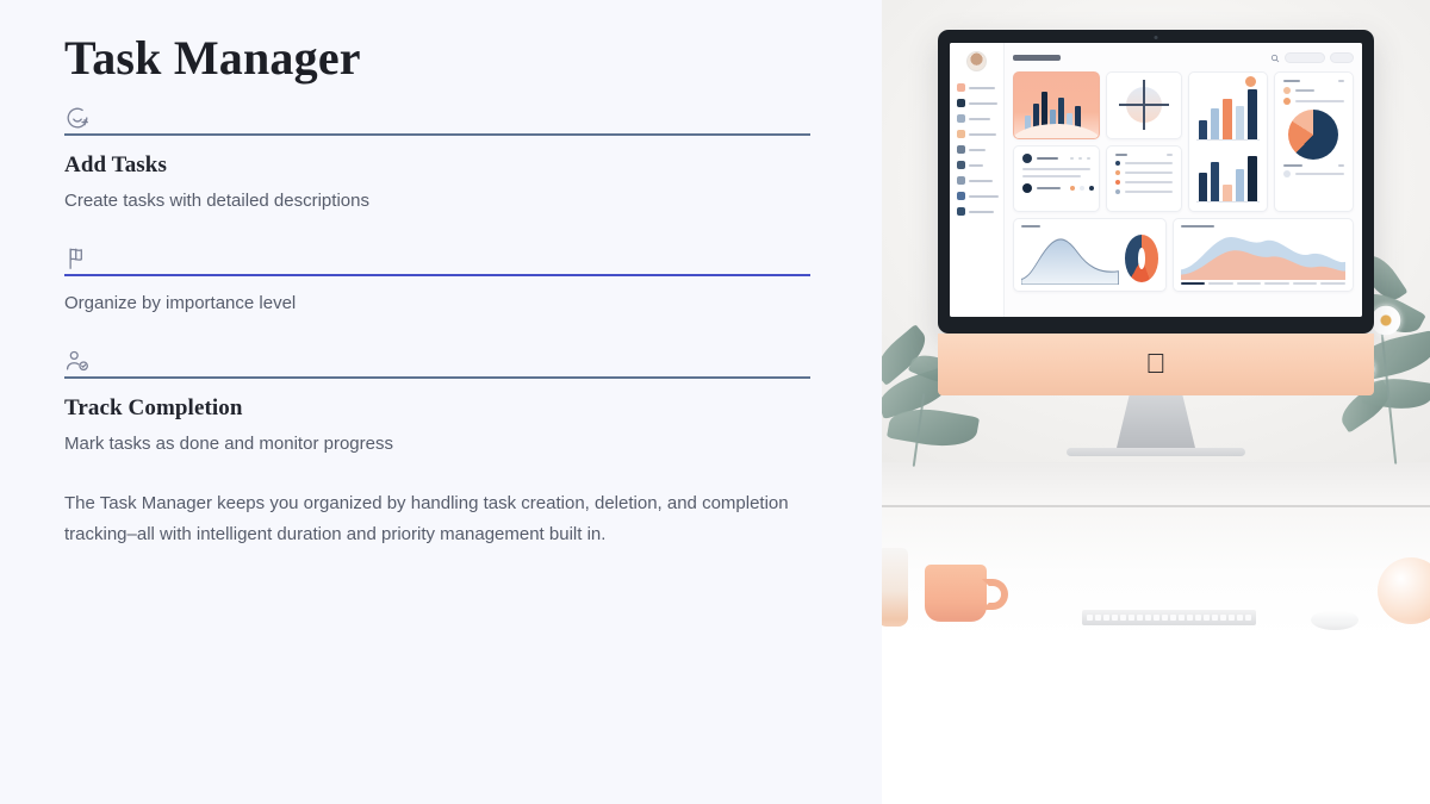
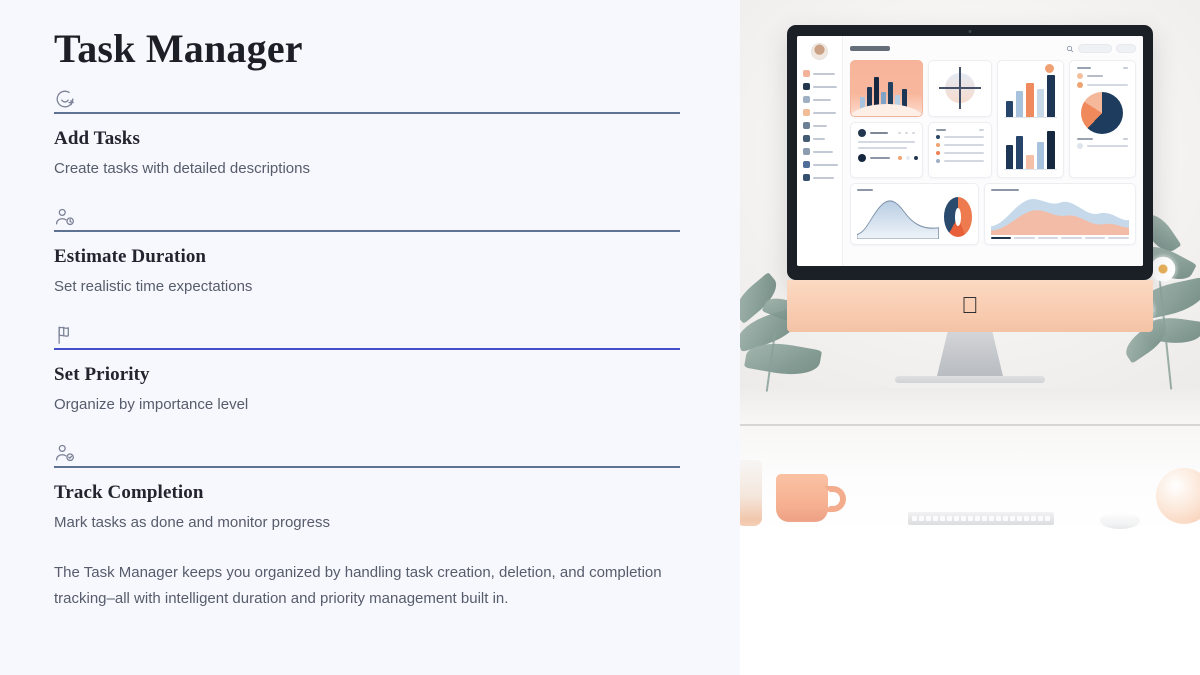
  Task Manager
  Add Tasks
  Create tasks with detailed descriptions
+ Estimate Duration
+ Set realistic time expectations
+ Set Priority
  Organize by importance level
  Track Completion
  Mark tasks as done and monitor progress
  The Task Manager keeps you organized by handling task creation, deletion, and completion tracking–all with intelligent duration and priority management built in.
  
